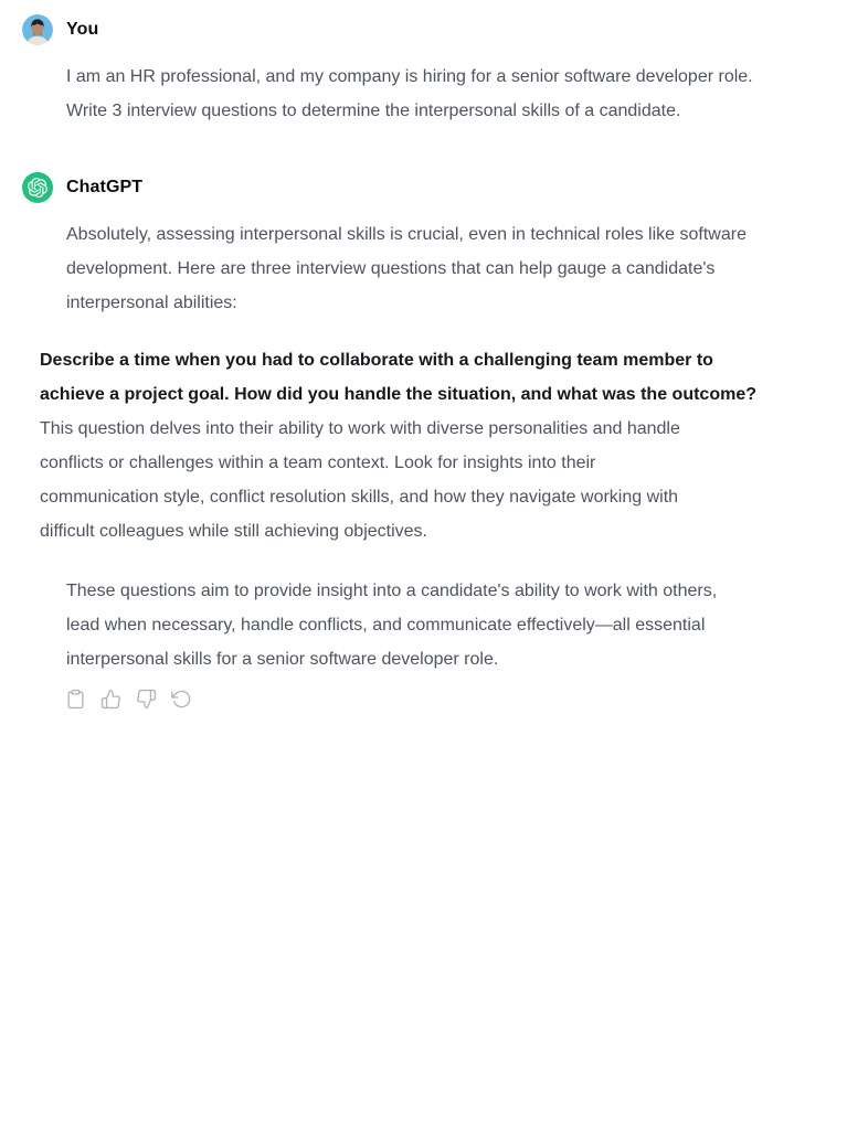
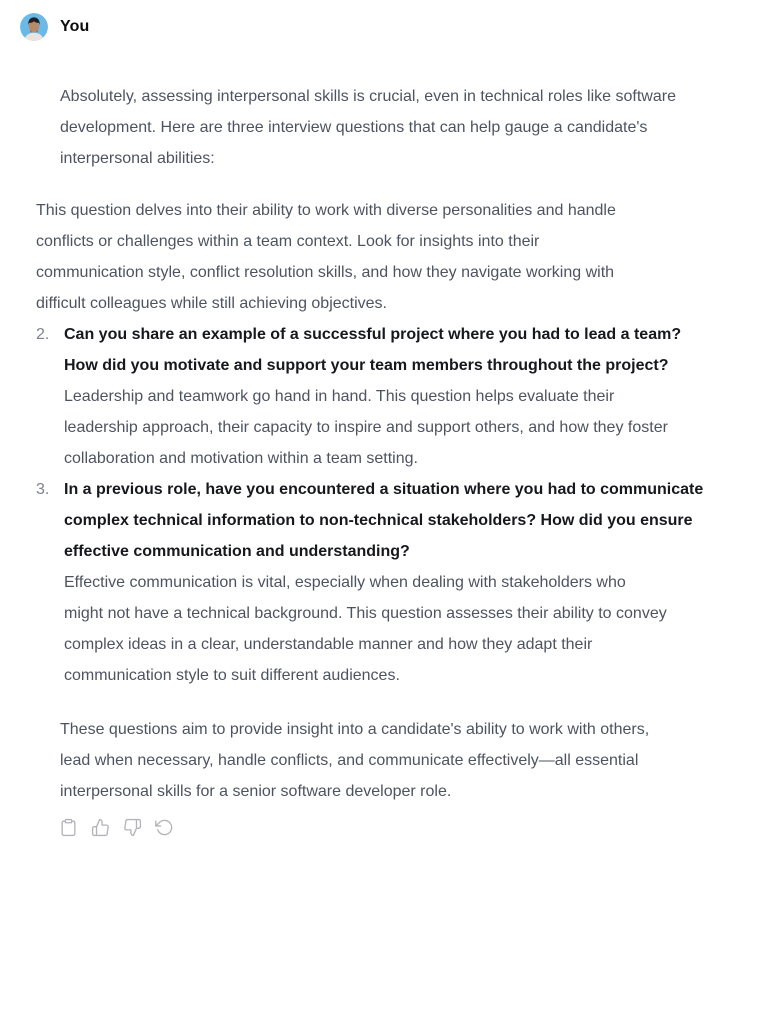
  You
- I am an HR professional, and my company is hiring for a senior software developer role.
- Write 3 interview questions to determine the interpersonal skills of a candidate.
- ChatGPT
  Absolutely, assessing interpersonal skills is crucial, even in technical roles like software
  development. Here are three interview questions that can help gauge a candidate's
  interpersonal abilities:
- Describe a time when you had to collaborate with a challenging team member to
- achieve a project goal. How did you handle the situation, and what was the outcome?
  This question delves into their ability to work with diverse personalities and handle
  conflicts or challenges within a team context. Look for insights into their
  communication style, conflict resolution skills, and how they navigate working with
  difficult colleagues while still achieving objectives.
+ 2.
+ Can you share an example of a successful project where you had to lead a team?
+ How did you motivate and support your team members throughout the project?
+ Leadership and teamwork go hand in hand. This question helps evaluate their
+ leadership approach, their capacity to inspire and support others, and how they foster
+ collaboration and motivation within a team setting.
+ 3.
+ In a previous role, have you encountered a situation where you had to communicate
+ complex technical information to non-technical stakeholders? How did you ensure
+ effective communication and understanding?
+ Effective communication is vital, especially when dealing with stakeholders who
+ might not have a technical background. This question assesses their ability to convey
+ complex ideas in a clear, understandable manner and how they adapt their
+ communication style to suit different audiences.
  These questions aim to provide insight into a candidate's ability to work with others,
  lead when necessary, handle conflicts, and communicate effectively—all essential
  interpersonal skills for a senior software developer role.
